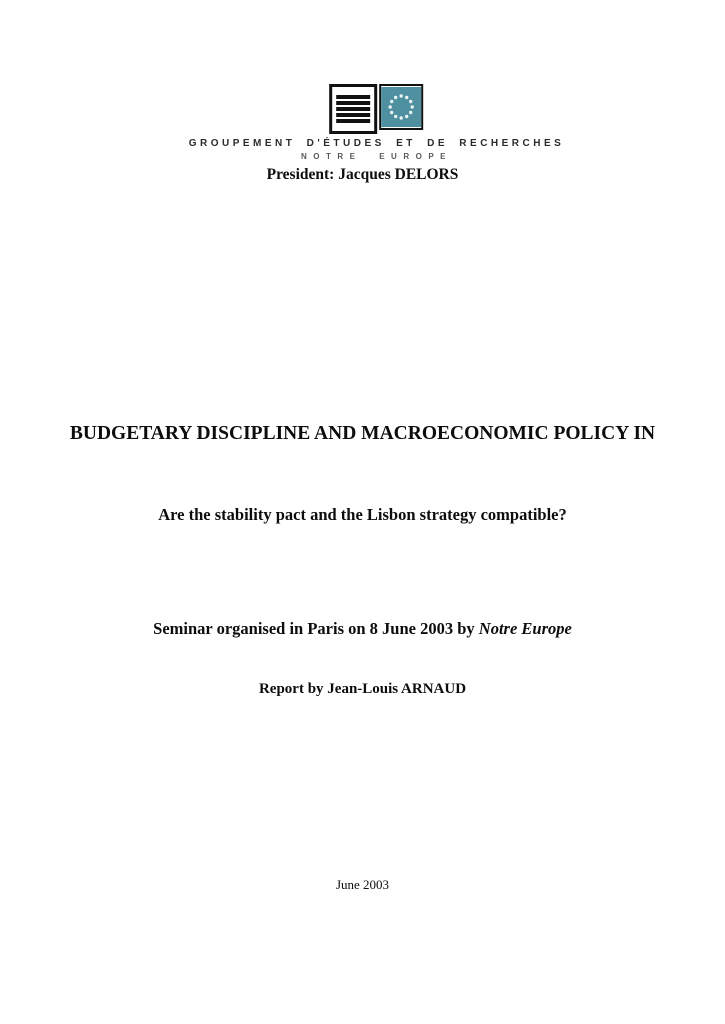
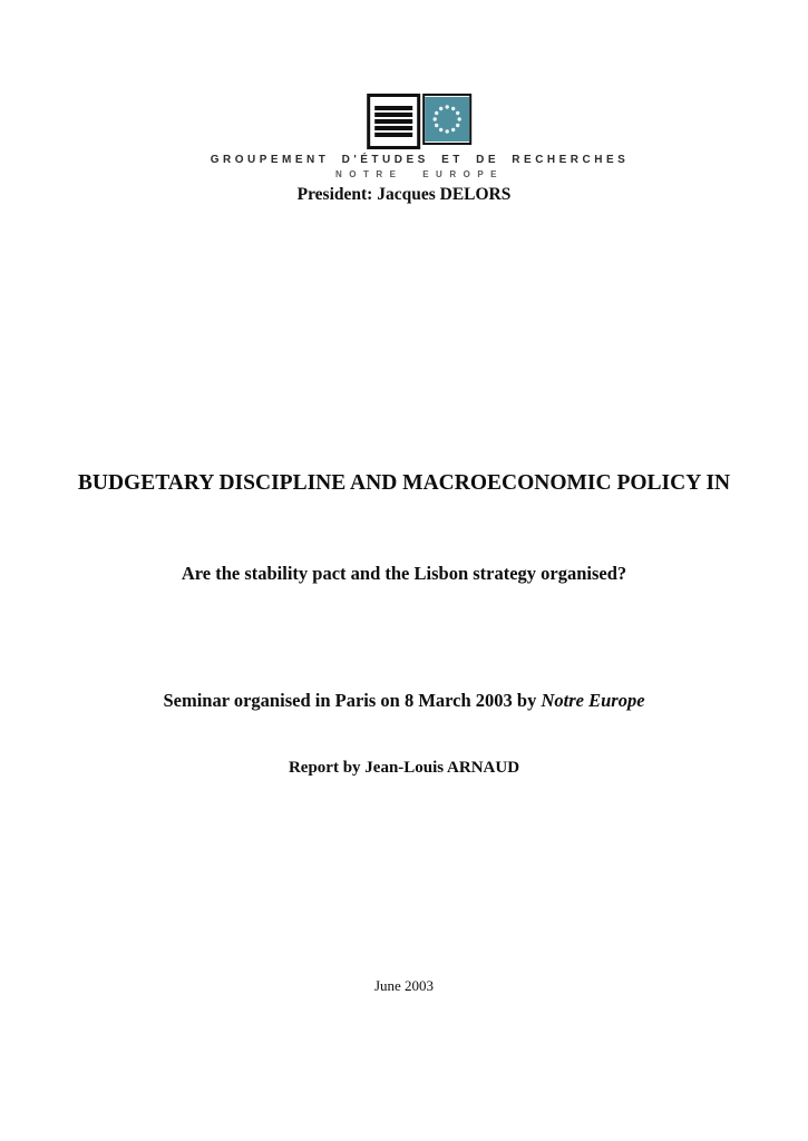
  GROUPEMENT D'ÉTUDES ET DE RECHERCHES
  NOTRE EUROPE
  President: Jacques DELORS
  BUDGETARY DISCIPLINE AND MACROECONOMIC POLICY IN
- Are the stability pact and the Lisbon strategy compatible?
+ Are the stability pact and the Lisbon strategy organised?
- Seminar organised in Paris on 8 June 2003 by Notre Europe
+ Seminar organised in Paris on 8 March 2003 by Notre Europe
  Report by Jean-Louis ARNAUD
  June 2003
